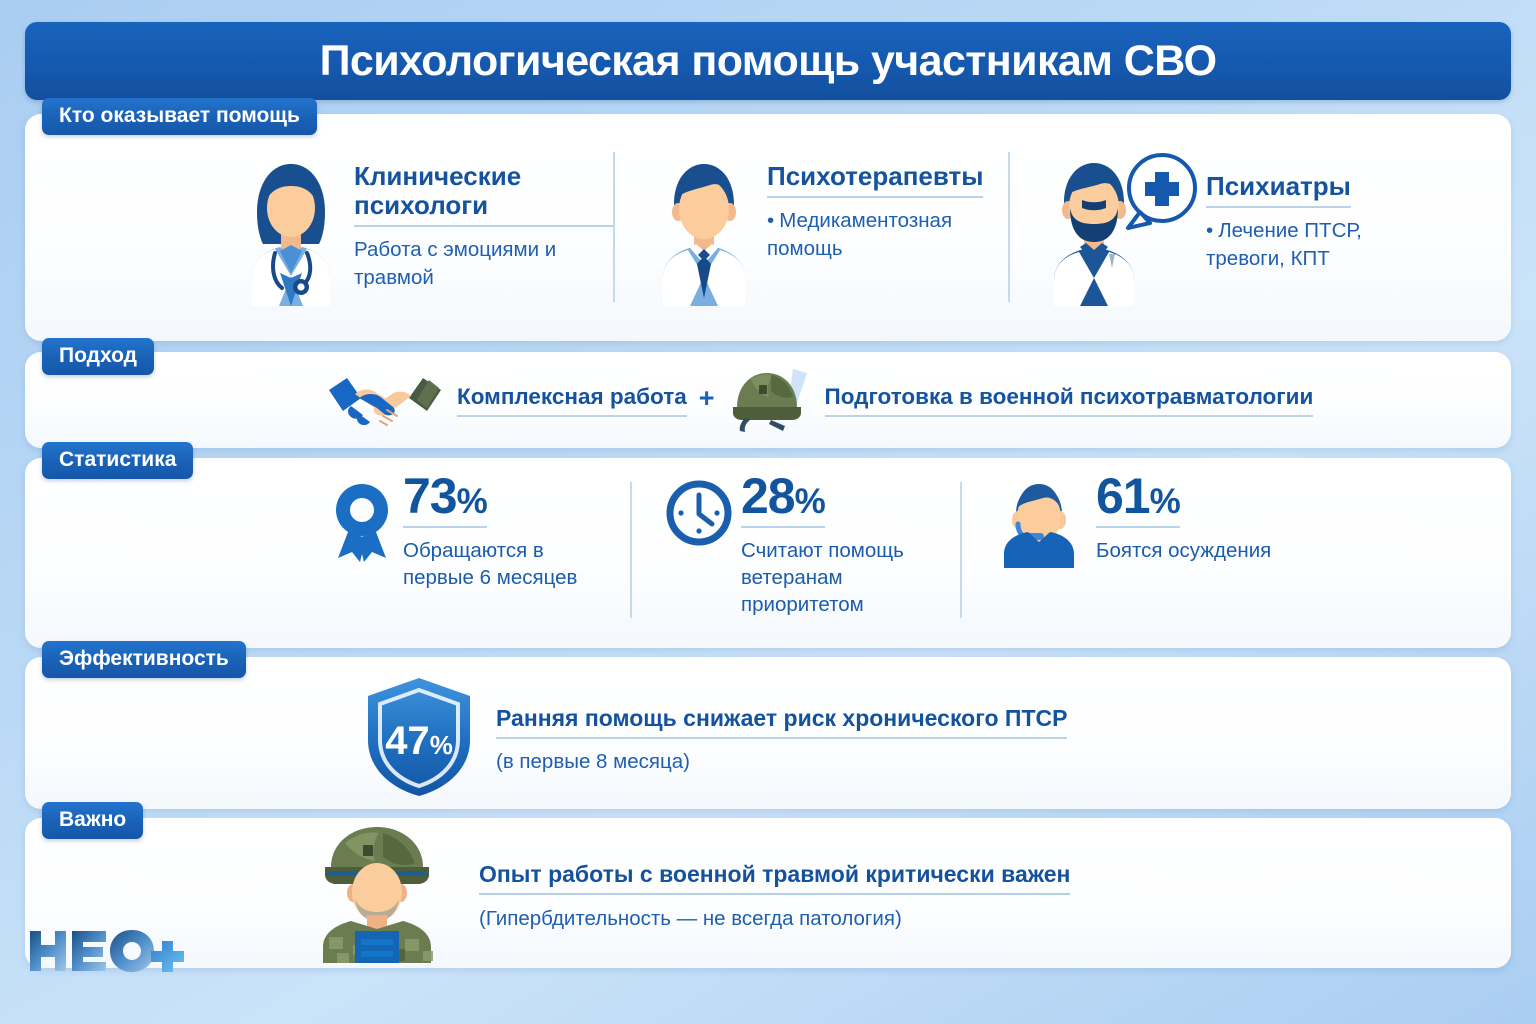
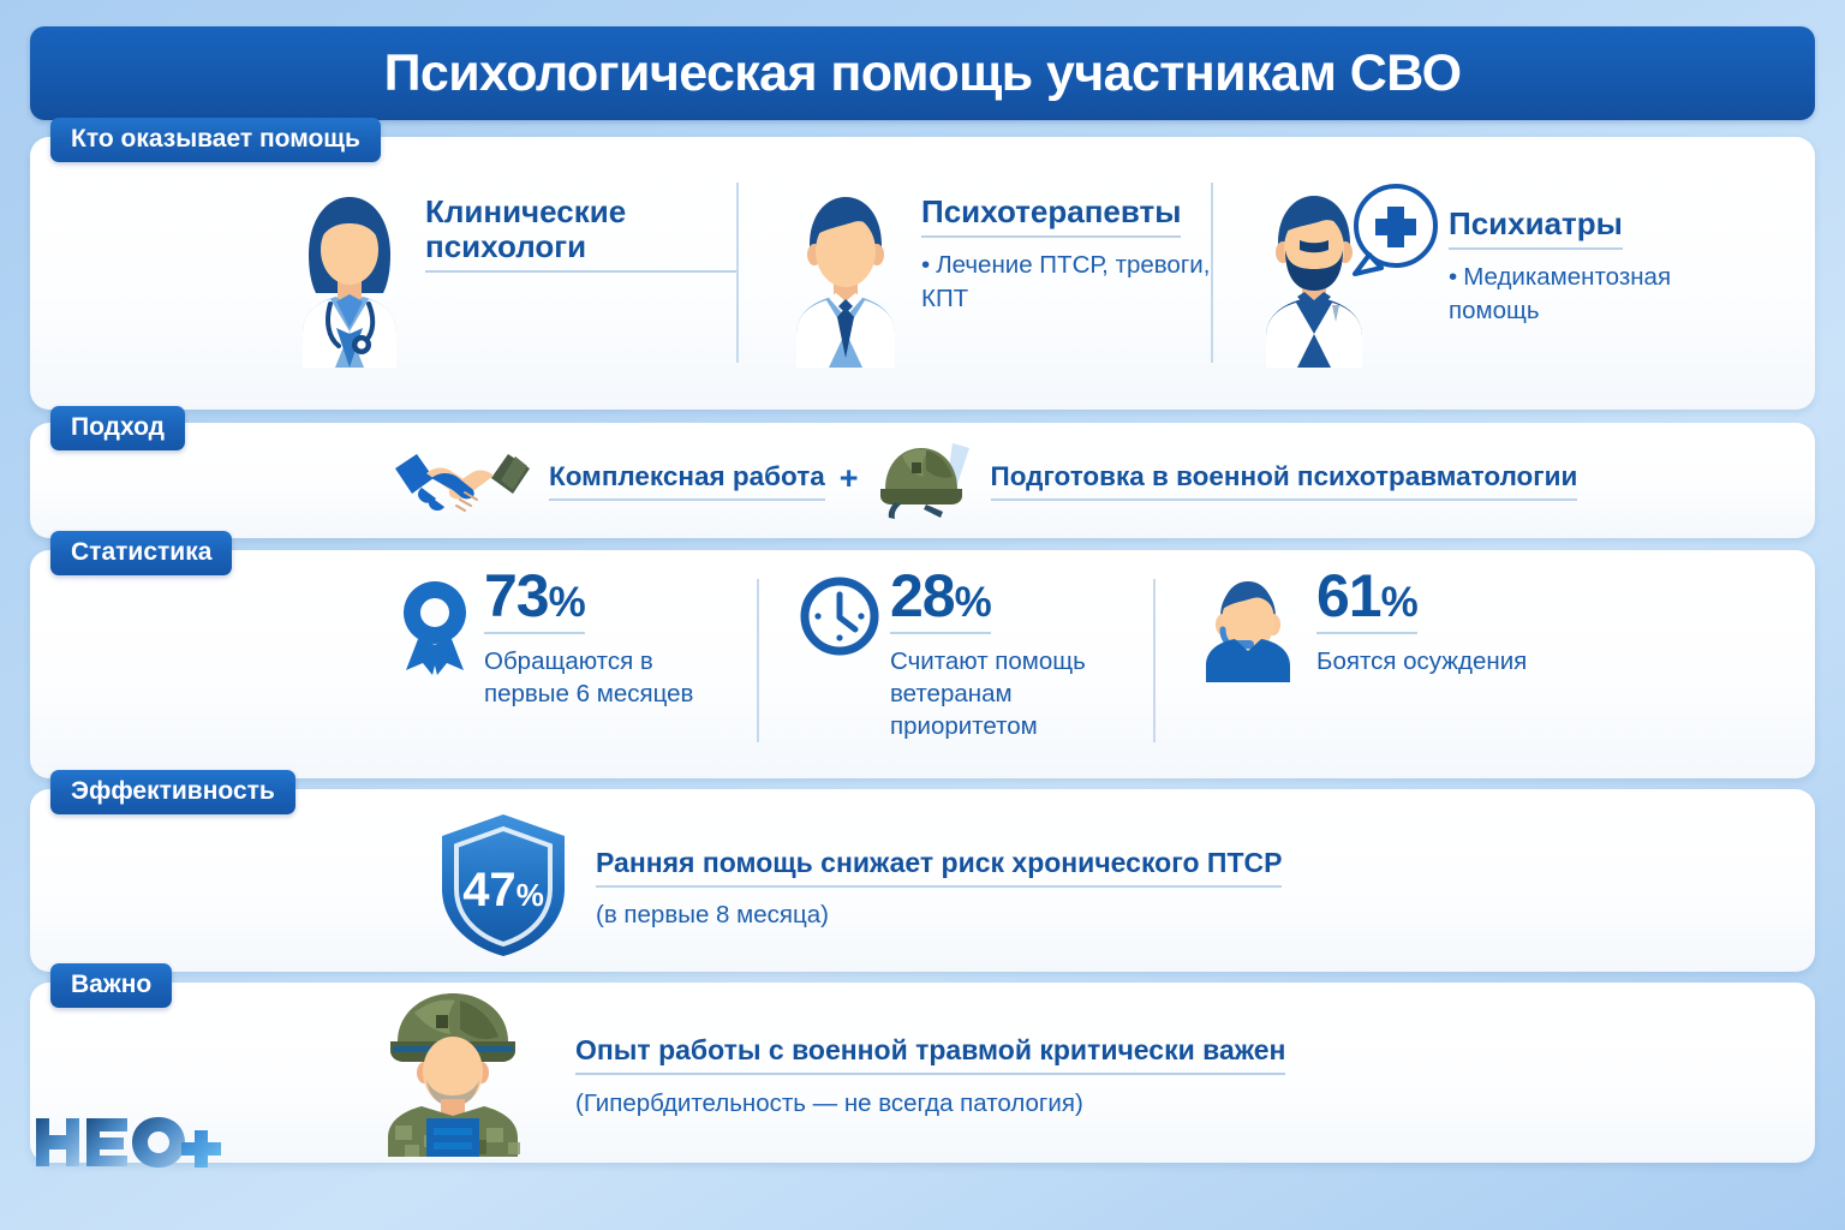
  Психологическая помощь участникам СВО
  Кто оказывает помощь
  Клинические психологи
- Работа с эмоциями и травмой
  Психотерапевты
- • Медикаментозная помощь
+ • Лечение ПТСР, тревоги, КПТ
  Психиатры
- • Лечение ПТСР, тревоги, КПТ
+ • Медикаментозная помощь
  Подход
  Комплексная работа
  +
  Подготовка в военной психотравматологии
  Статистика
  73%
  Обращаются в первые 6 месяцев
  28%
  Считают помощь ветеранам приоритетом
  61%
  Боятся осуждения
  Эффективность
  47%
  Ранняя помощь снижает риск хронического ПТСР
  (в первые 8 месяца)
  Важно
  Опыт работы с военной травмой критически важен
  (Гипербдительность — не всегда патология)
